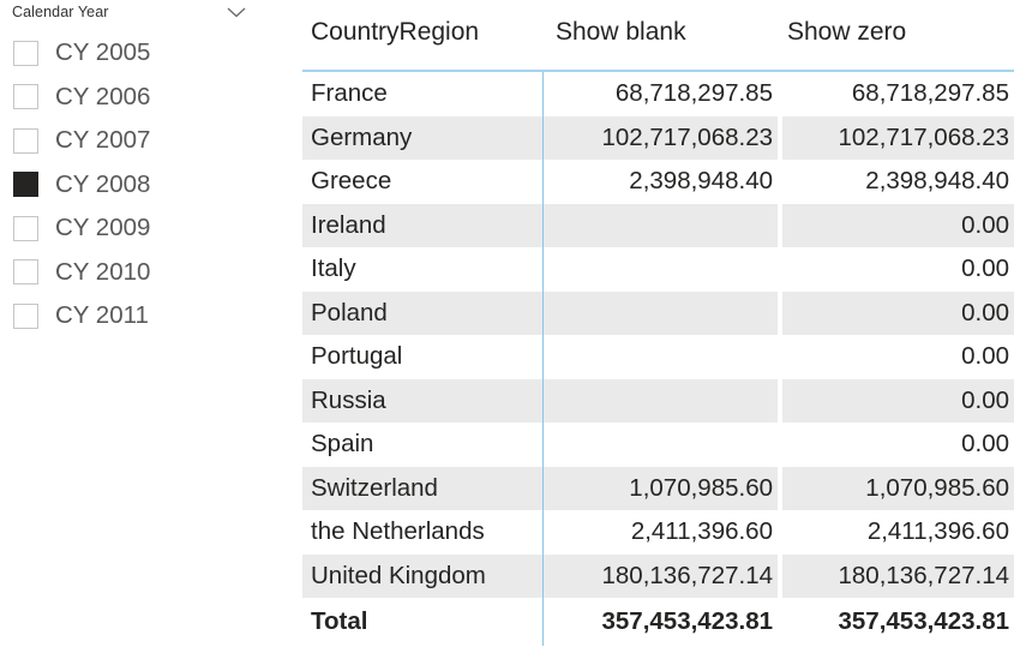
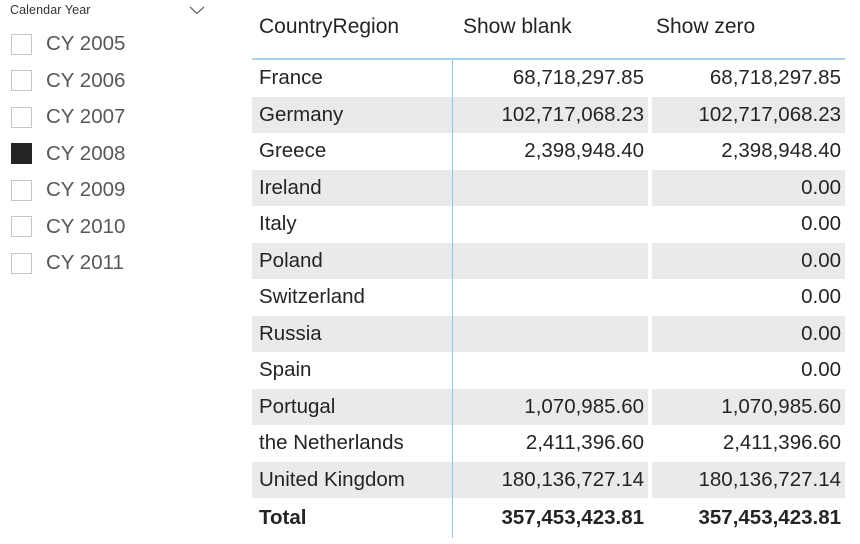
  Calendar Year
  CY 2005
  CY 2006
  CY 2007
  CY 2008
  CY 2009
  CY 2010
  CY 2011
  CountryRegion	Show blank	Show zero
  France	68,718,297.85	68,718,297.85
  Germany	102,717,068.23	102,717,068.23
  Greece	2,398,948.40	2,398,948.40
  Ireland		0.00
  Italy		0.00
  Poland		0.00
- Portugal		0.00
+ Switzerland		0.00
  Russia		0.00
  Spain		0.00
- Switzerland	1,070,985.60	1,070,985.60
+ Portugal	1,070,985.60	1,070,985.60
  the Netherlands	2,411,396.60	2,411,396.60
  United Kingdom	180,136,727.14	180,136,727.14
  Total	357,453,423.81	357,453,423.81
